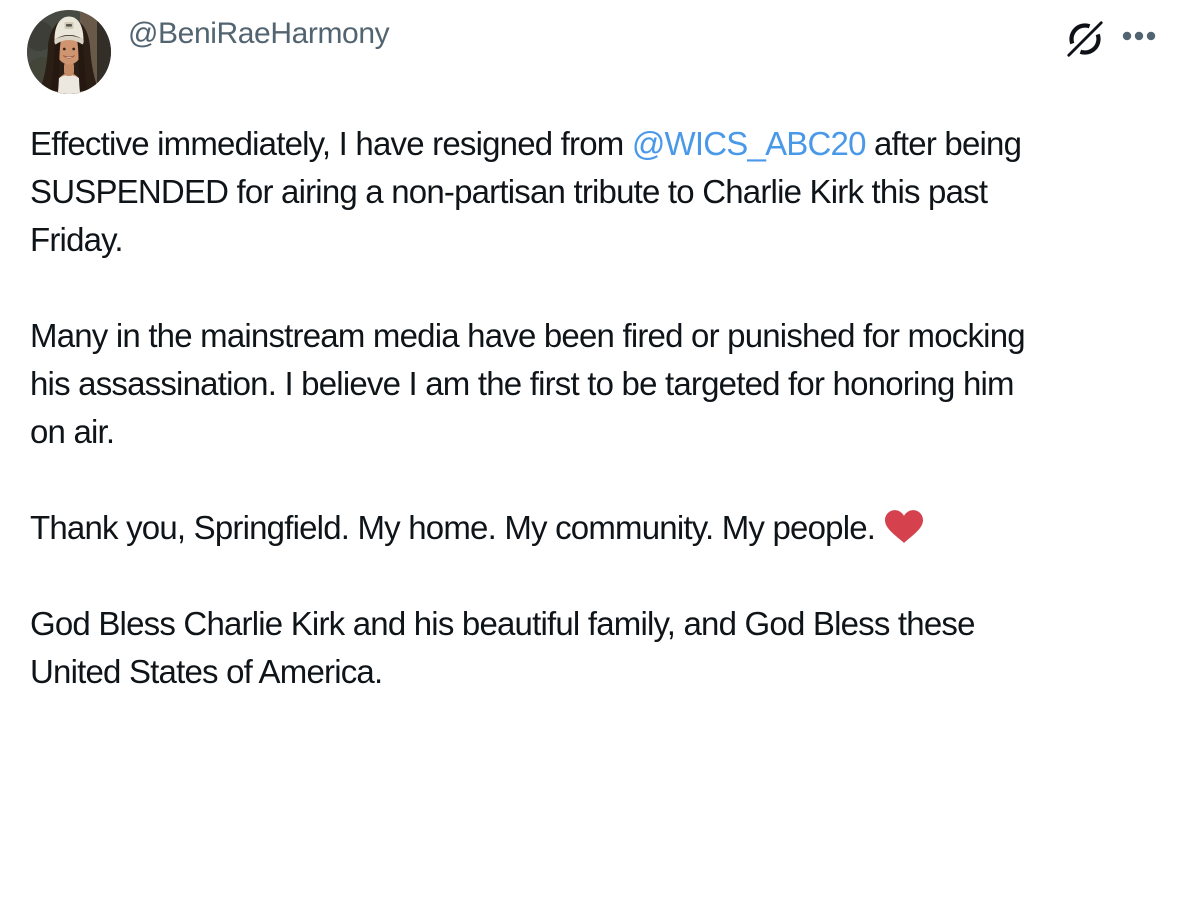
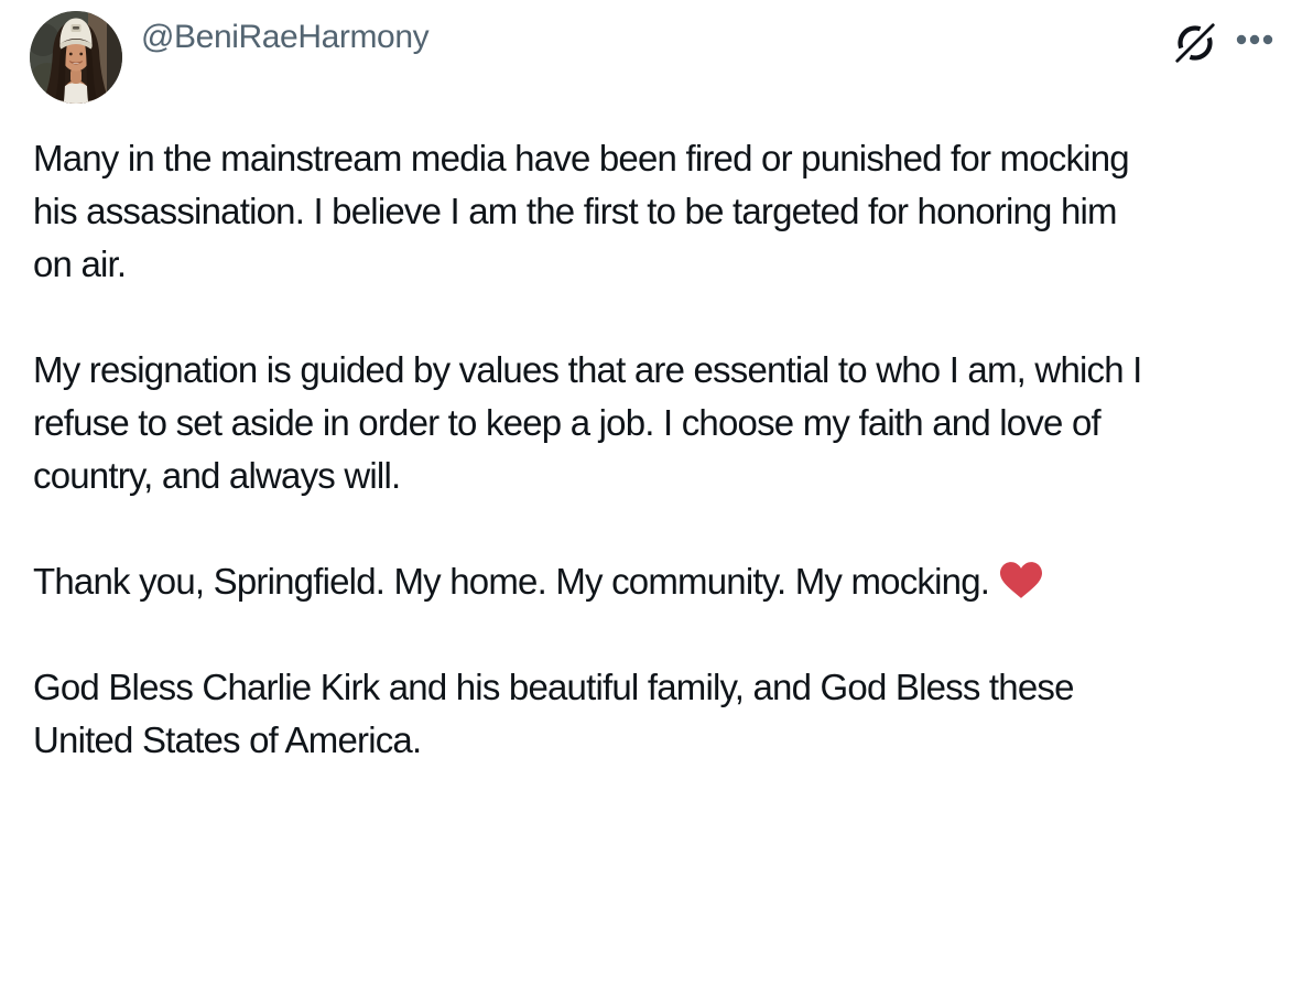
  @BeniRaeHarmony
- Effective immediately, I have resigned from @WICS_ABC20 after being
- SUSPENDED for airing a non-partisan tribute to Charlie Kirk this past
- Friday.
  Many in the mainstream media have been fired or punished for mocking
  his assassination. I believe I am the first to be targeted for honoring him
  on air.
+ My resignation is guided by values that are essential to who I am, which I
+ refuse to set aside in order to keep a job. I choose my faith and love of
+ country, and always will.
- Thank you, Springfield. My home. My community. My people.
+ Thank you, Springfield. My home. My community. My mocking.
  God Bless Charlie Kirk and his beautiful family, and God Bless these
  United States of America.
